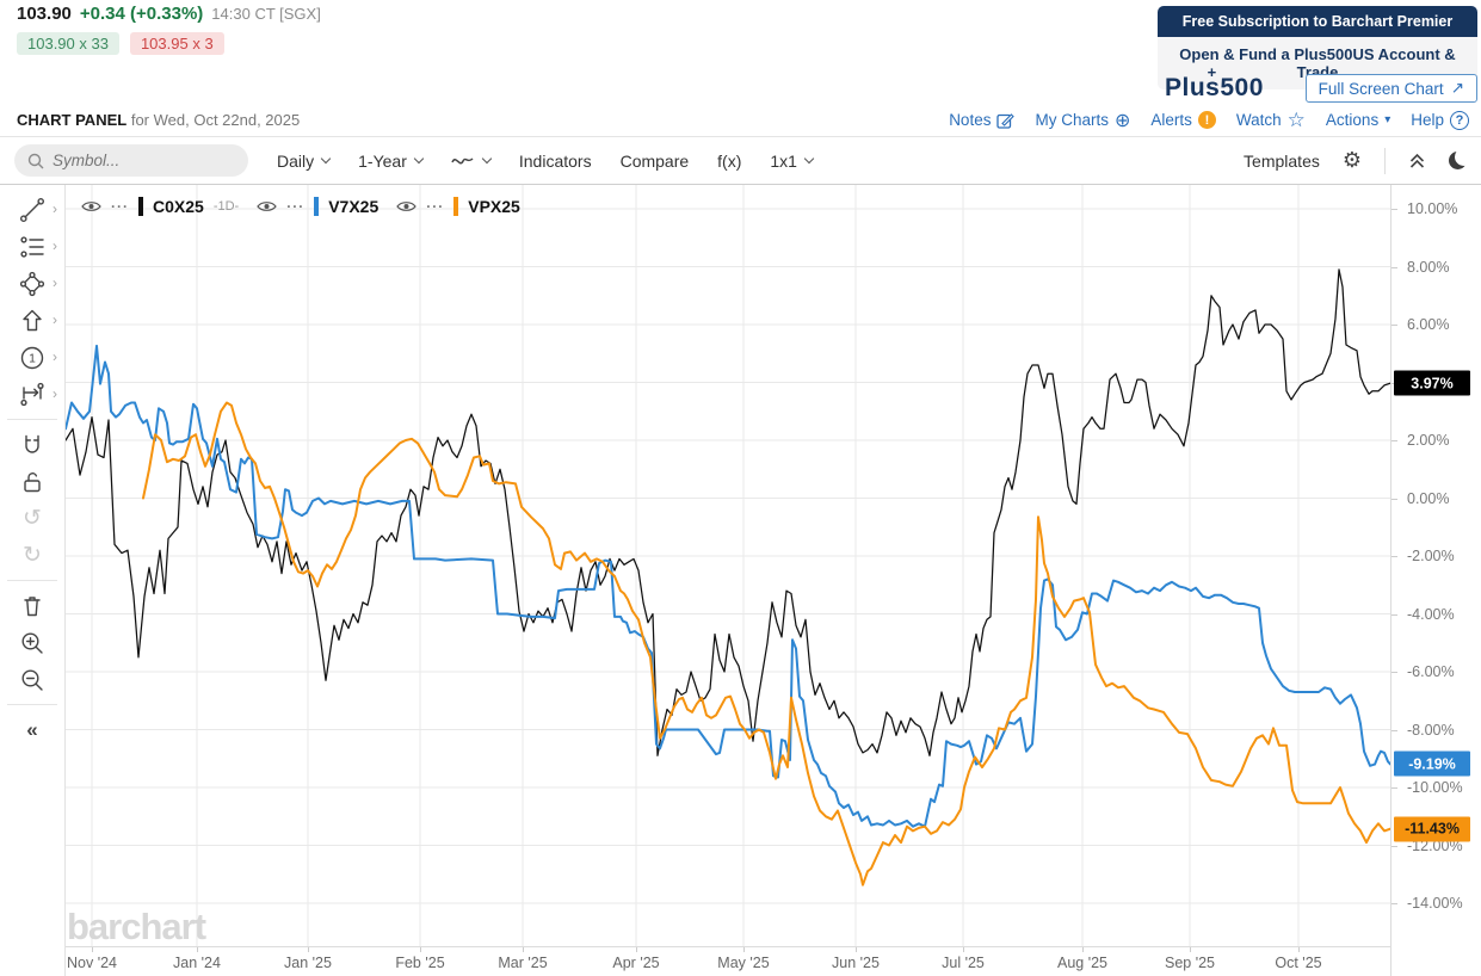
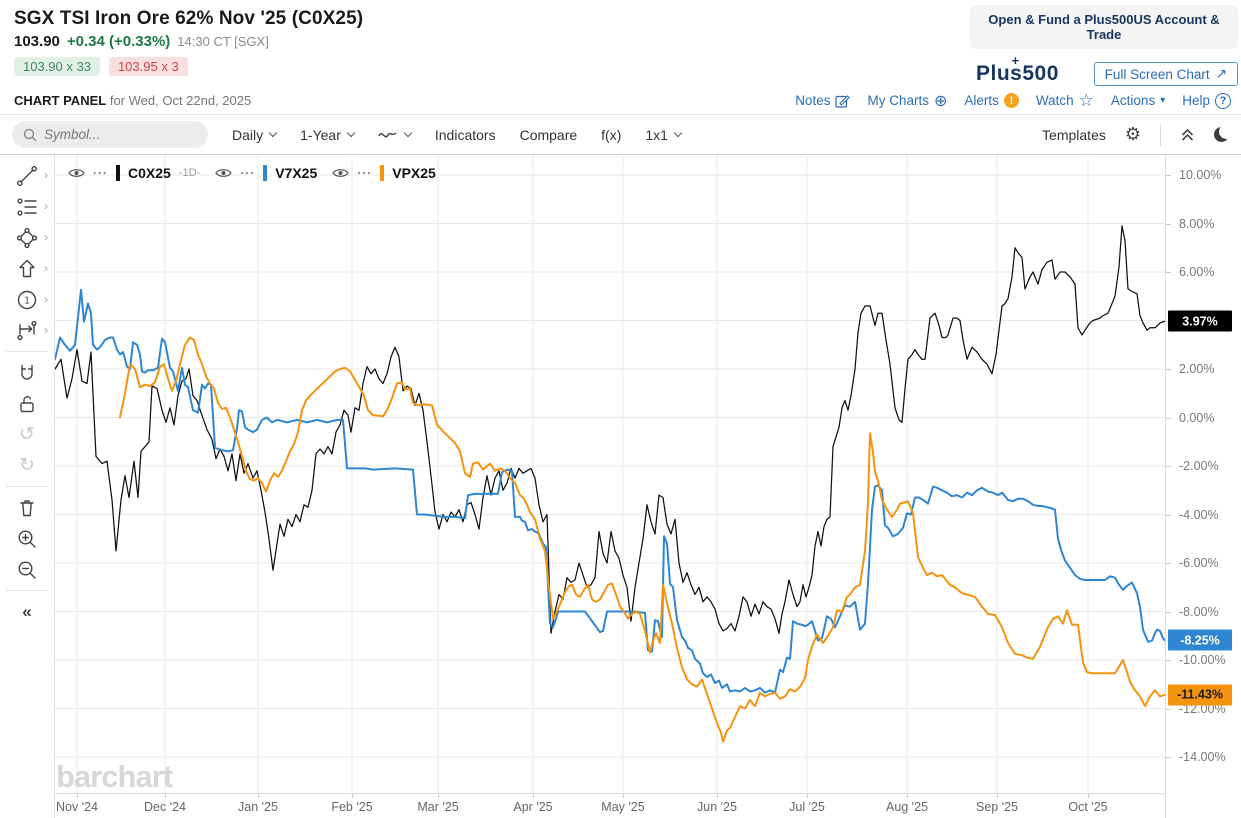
+ SGX TSI Iron Ore 62% Nov '25 (C0X25)
  103.90
  +0.34 (+0.33%)
  14:30 CT [SGX]
  103.90 x 33
  103.95 x 3
- Free Subscription to Barchart Premier
  Open & Fund a Plus500US Account & Trade
  Plus
  +
  500
  Full Screen Chart
  ↗
  CHART PANEL for Wed, Oct 22nd, 2025
  Notes
  My Charts
  ⊕
  Alerts
  !
  Watch
  ☆
  Actions
  ▾
  Help
  ?
  Symbol...
  Daily
  1-Year
  Indicators
  Compare
  f(x)
  1x1
  Templates
  ⚙
  ›
  ›
  ›
  ›
  1
  ›
  ›
  ↺
  ↻
  «
  ···
  C0X25
  -1D-
  ···
  V7X25
  ···
  VPX25
  barchart
  Nov '24
- Jan '24
+ Dec '24
  Jan '25
  Feb '25
  Mar '25
  Apr '25
  May '25
  Jun '25
  Jul '25
  Aug '25
  Sep '25
  Oct '25
  10.00%
  8.00%
  6.00%
  2.00%
  0.00%
  -2.00%
  -4.00%
  -6.00%
  -8.00%
  -10.00%
  -12.00%
  -14.00%
  3.97%
- -9.19%
+ -8.25%
  -11.43%
